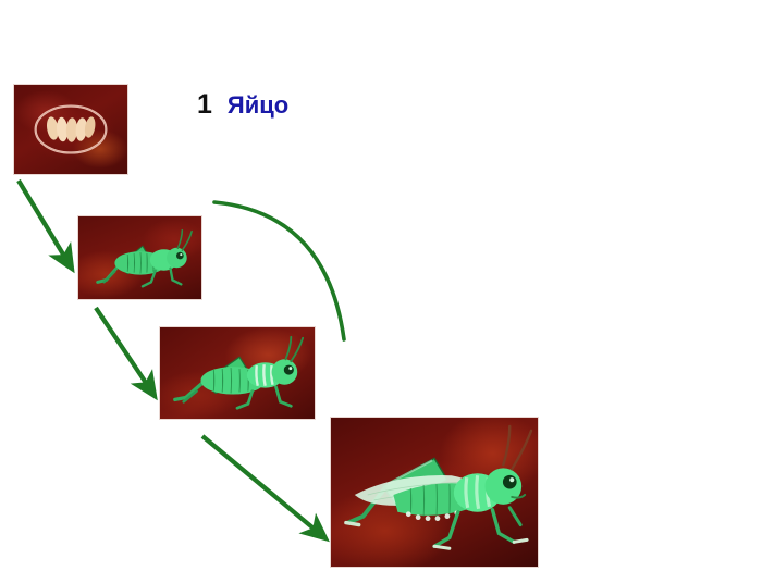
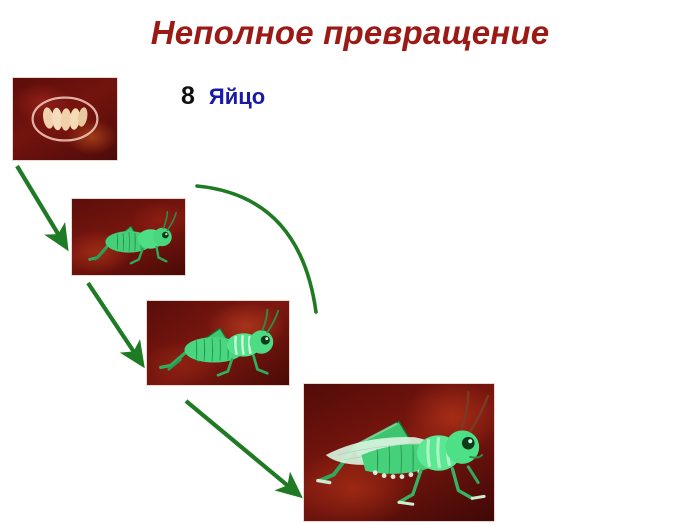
+ Неполное превращение
- 1
+ 8
  Яйцо
